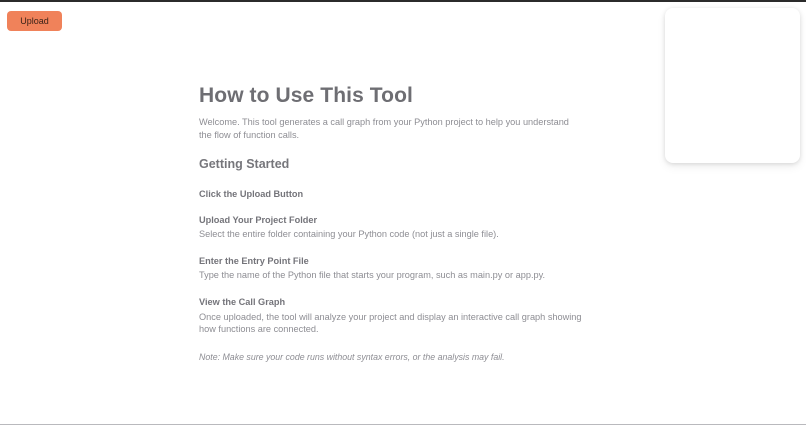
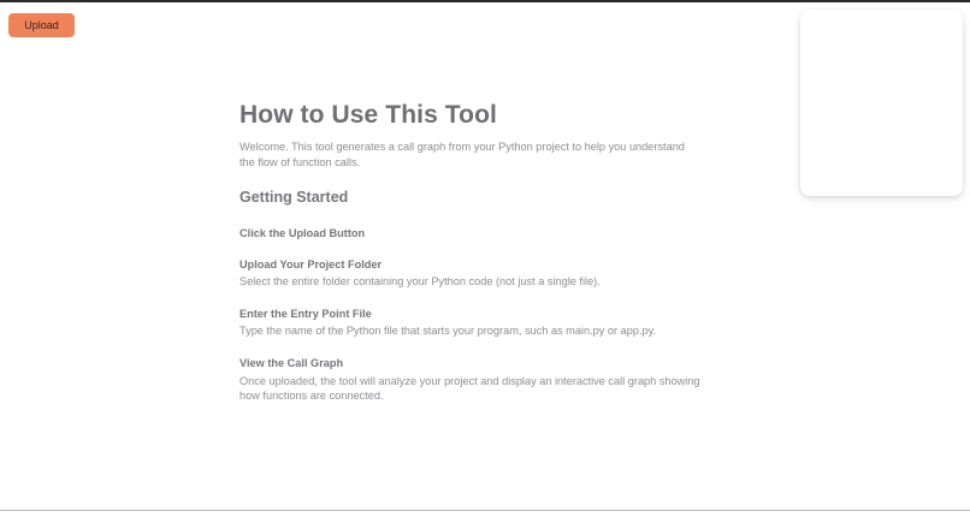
  Upload
  How to Use This Tool
  Welcome. This tool generates a call graph from your Python project to help you understand the flow of function calls.
  Getting Started
  Click the Upload Button
  Upload Your Project Folder
  Select the entire folder containing your Python code (not just a single file).
  Enter the Entry Point File
  Type the name of the Python file that starts your program, such as main.py or app.py.
  View the Call Graph
  Once uploaded, the tool will analyze your project and display an interactive call graph showing how functions are connected.
- Note: Make sure your code runs without syntax errors, or the analysis may fail.
